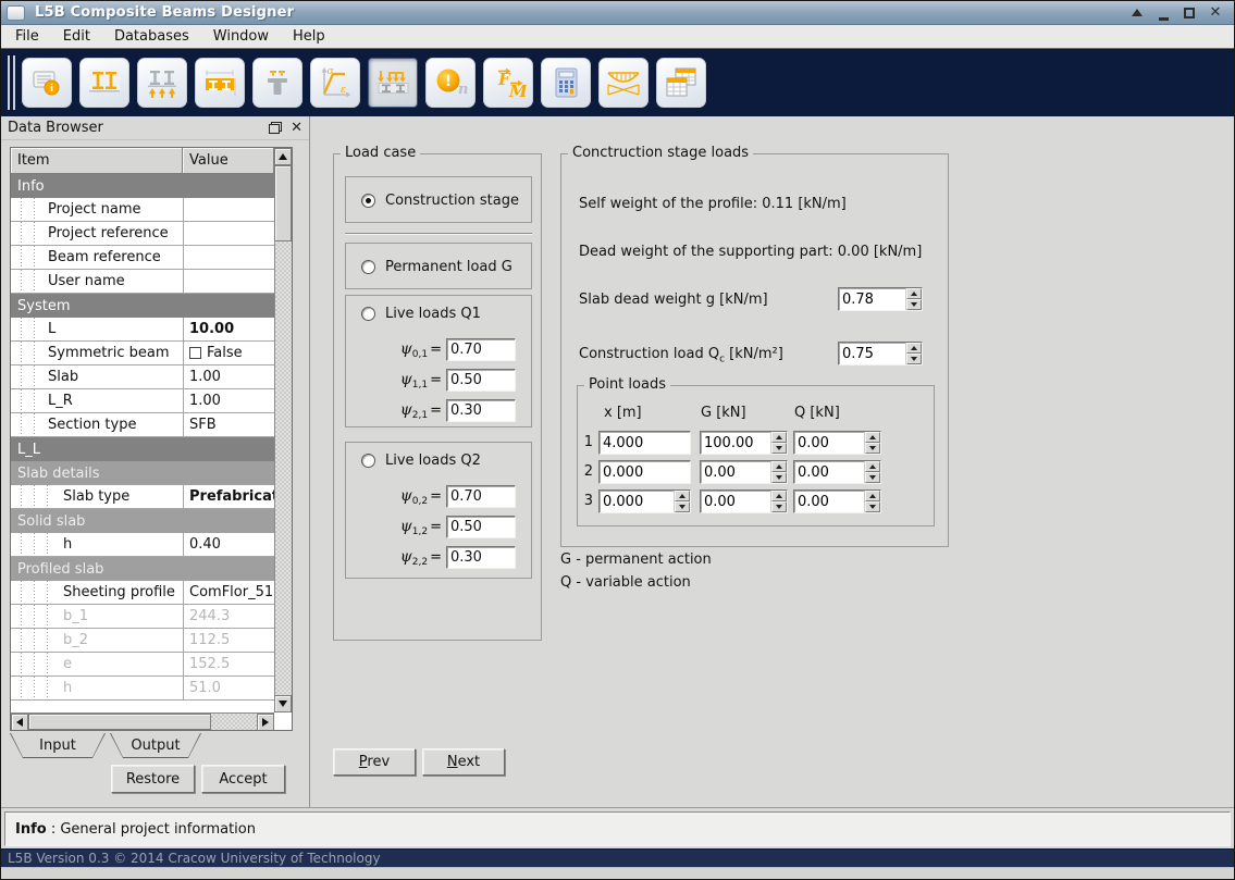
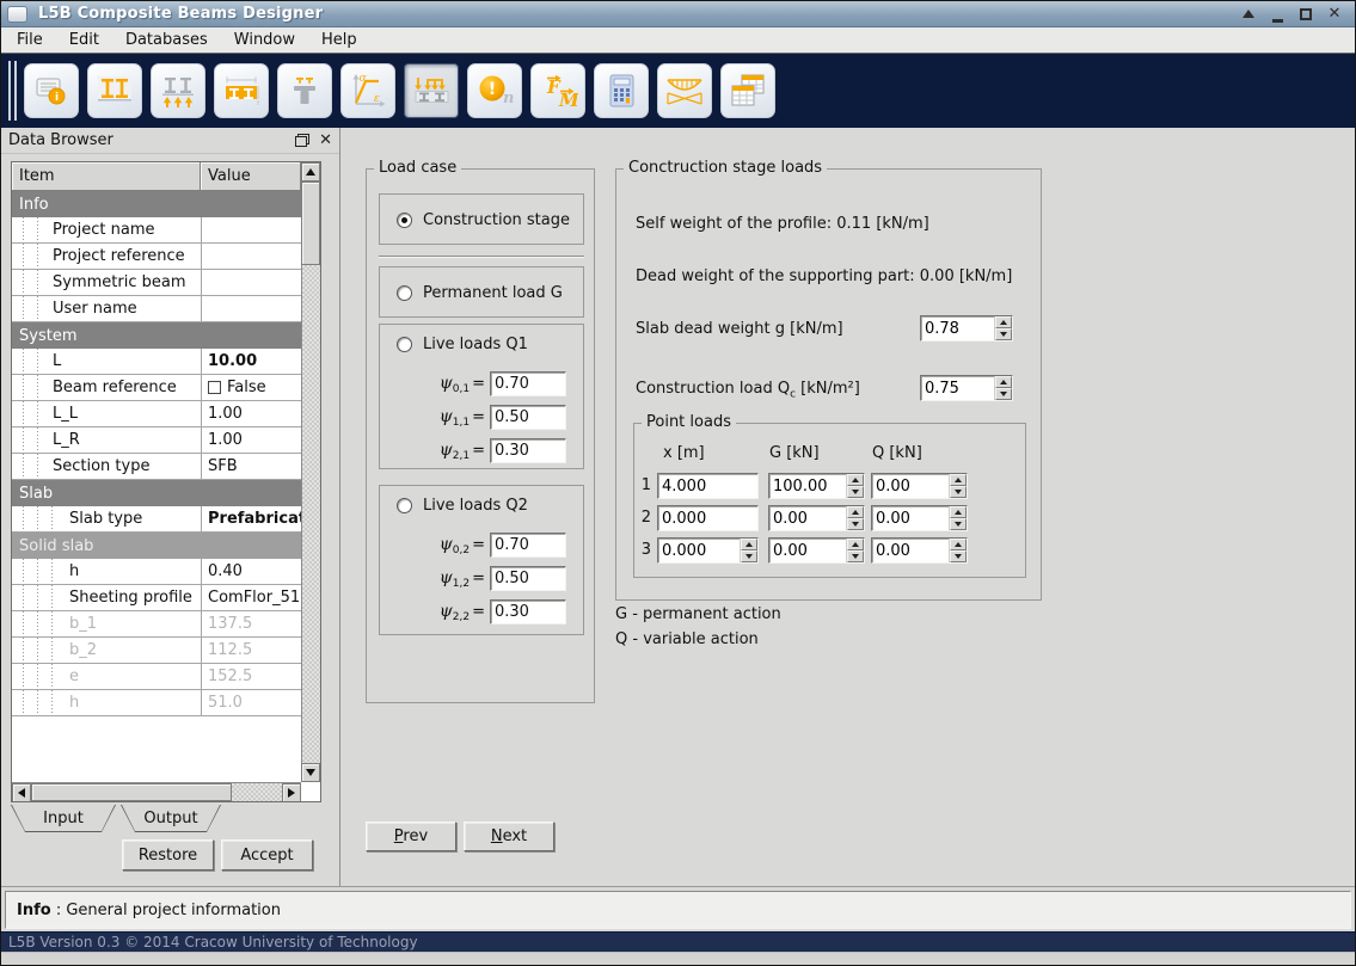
  L5B Composite Beams Designer
  ✕
  File
  Edit
  Databases
  Window
  Help
  i
  σ
  ε
  !
  n
  F
  M
  Data Browser
  ✕
  Item
  Value
  Info
  Project name
  Project reference
- Beam reference
+ Symmetric beam
  User name
  System
  L
  10.00
- Symmetric beam
+ Beam reference
  False
- Slab
+ L_L
  1.00
  L_R
  1.00
  Section type
  SFB
- L_L
+ Slab
- Slab details
  Slab type
  Prefabrica
  Solid slab
  h
  0.40
- Profiled slab
  Sheeting profile
  ComFlor_51
  b_1
- 244.3
+ 137.5
  b_2
  112.5
  e
  152.5
  h
  51.0
  Input
  Output
  Restore
  Accept
  Load case
  Construction stage
  Permanent load G
  Live loads Q1
  ψ0,1 =
  0.70
  ψ1,1 =
  0.50
  ψ2,1 =
  0.30
  Live loads Q2
  ψ0,2 =
  0.70
  ψ1,2 =
  0.50
  ψ2,2 =
  0.30
  Conctruction stage loads
  Self weight of the profile: 0.11 [kN/m]
  Dead weight of the supporting part: 0.00 [kN/m]
  Slab dead weight g [kN/m]
  0.78
  Construction load Qc [kN/m²]
  0.75
  Point loads
  x [m]
  G [kN]
  Q [kN]
  1
  4.000
  100.00
  0.00
  2
  0.000
  0.00
  0.00
  3
  0.000
  0.00
  0.00
  G - permanent action
  Q - variable action
  Prev
  Next
  Info : General project information
  L5B Version 0.3 © 2014 Cracow University of Technology
